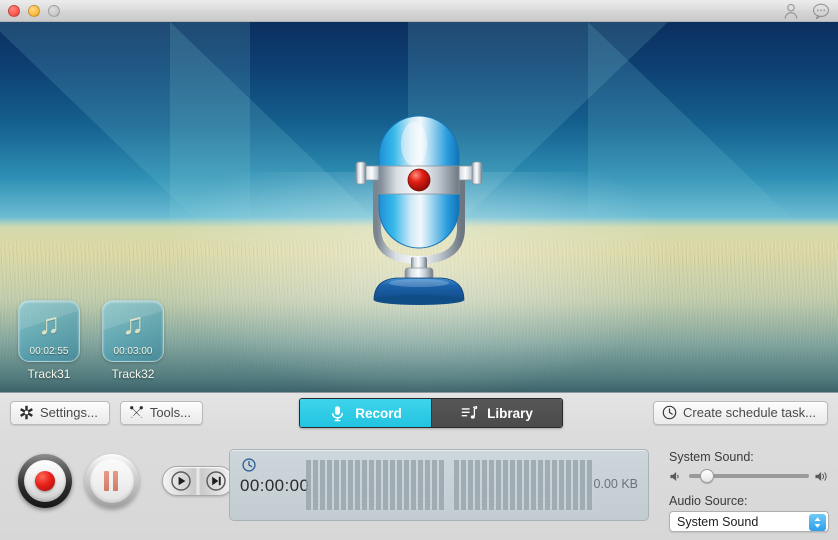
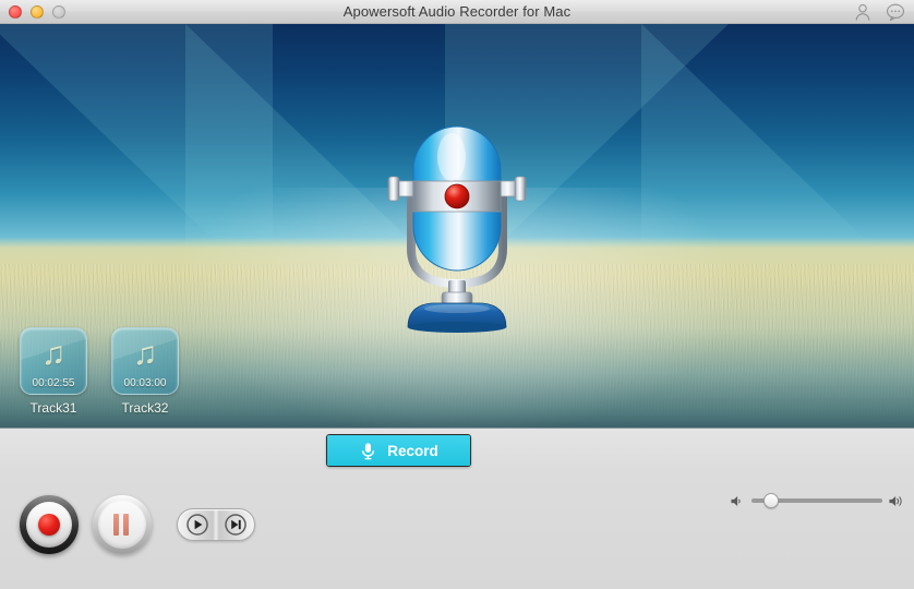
+ Apowersoft Audio Recorder for Mac
  ♫
  00:02:55
  Track31
  ♫
  00:03:00
  Track32
- Settings...
- Tools...
  Record
- Library
- Create schedule task...
- 00:00:00
- 0.00 KB
- System Sound:
- Audio Source:
- System Sound
